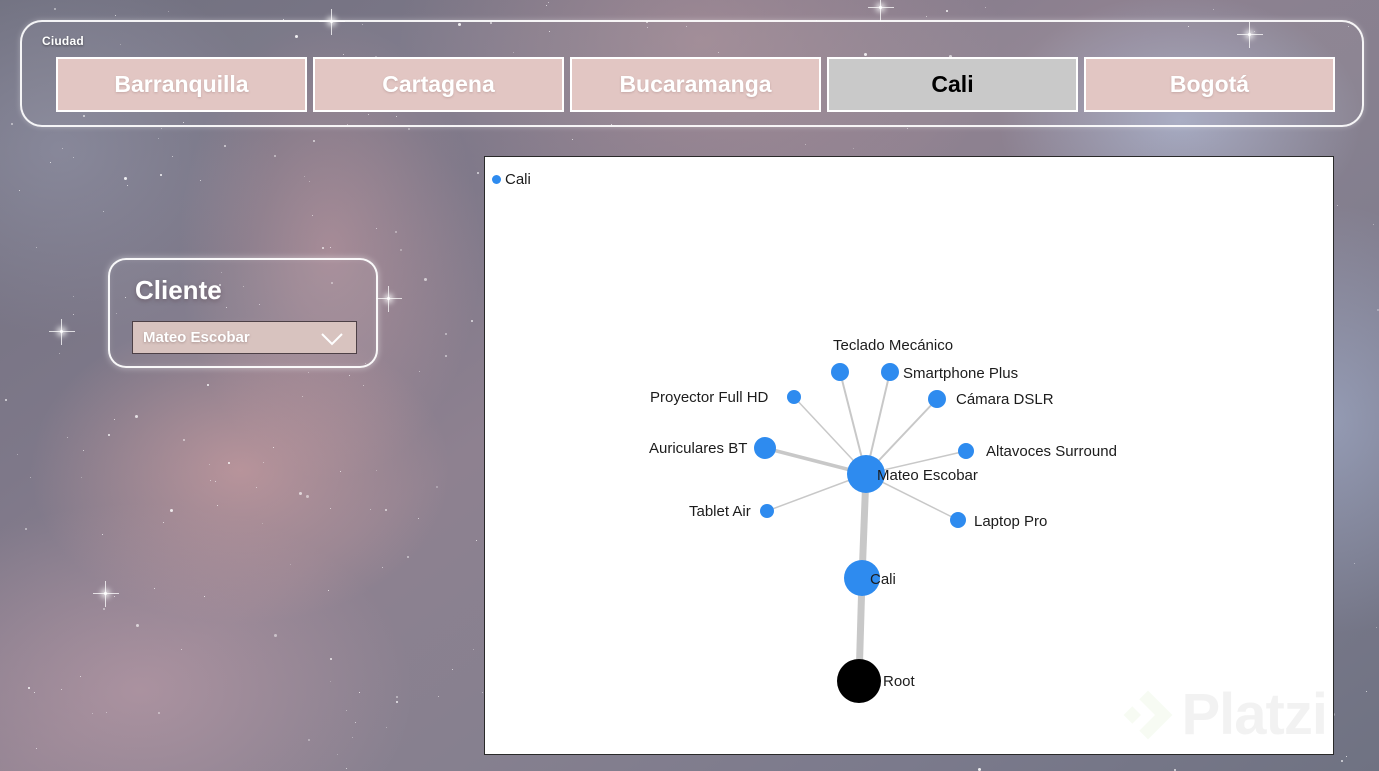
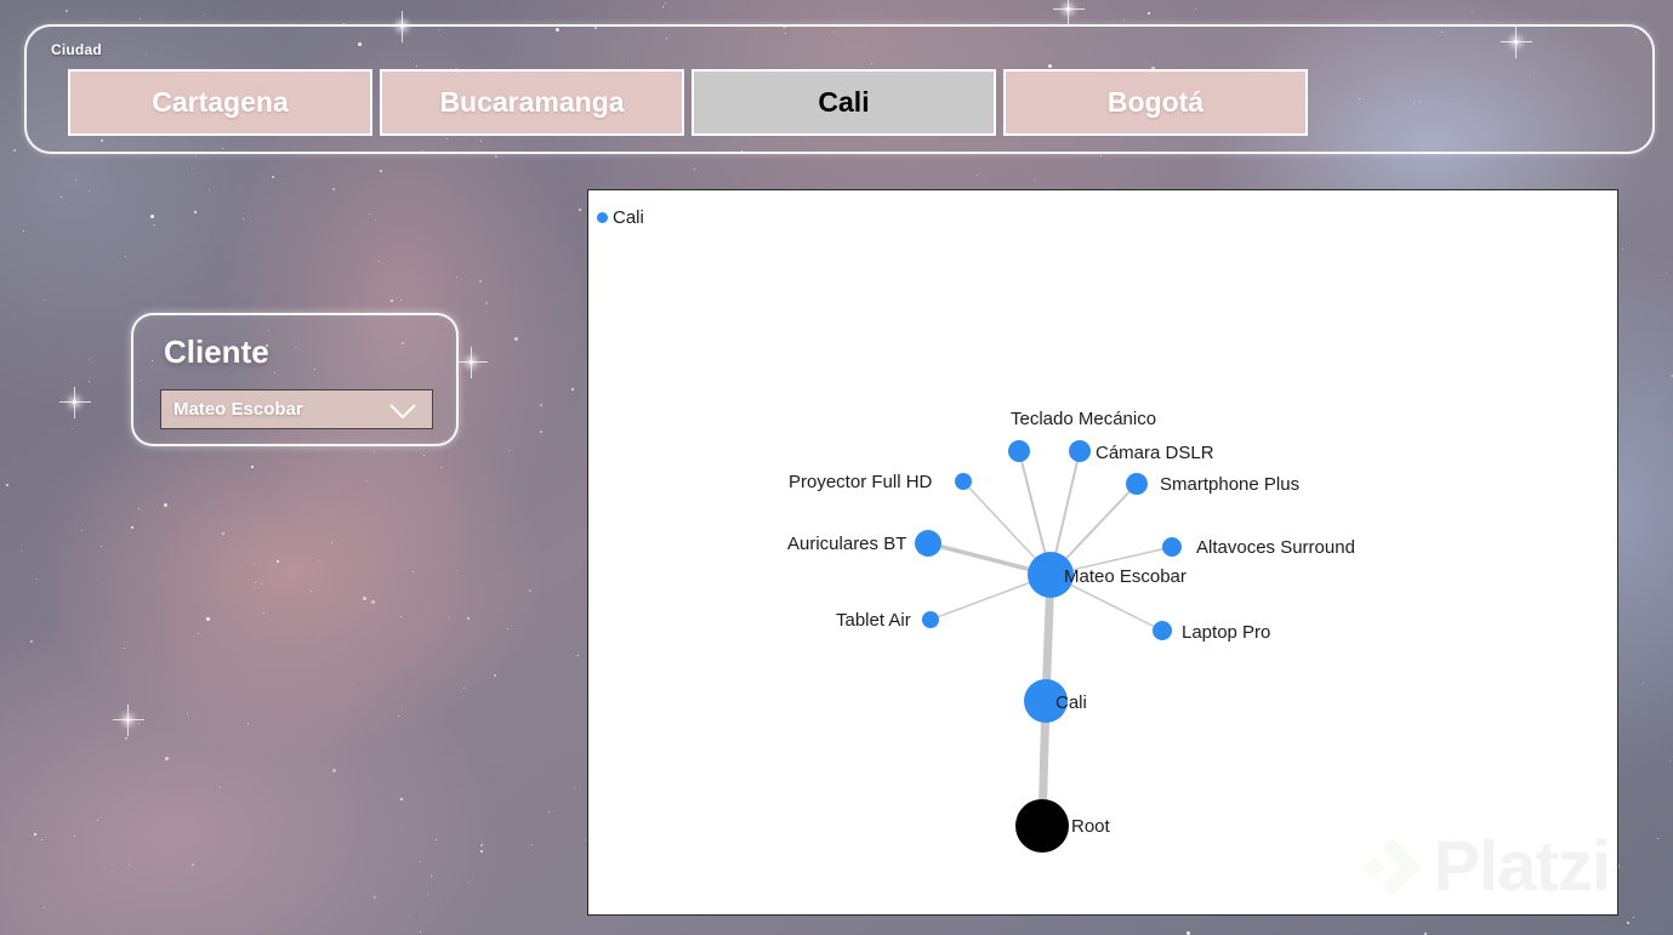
  Ciudad
- Barranquilla
  Cartagena
  Bucaramanga
  Cali
  Bogotá
  Cliente
  Mateo Escobar
  Cali
  Root
  Cali
  Mateo Escobar
  Teclado Mecánico
- Smartphone Plus
+ Cámara DSLR
  Proyector Full HD
- Cámara DSLR
+ Smartphone Plus
  Auriculares BT
  Altavoces Surround
  Tablet Air
  Laptop Pro
